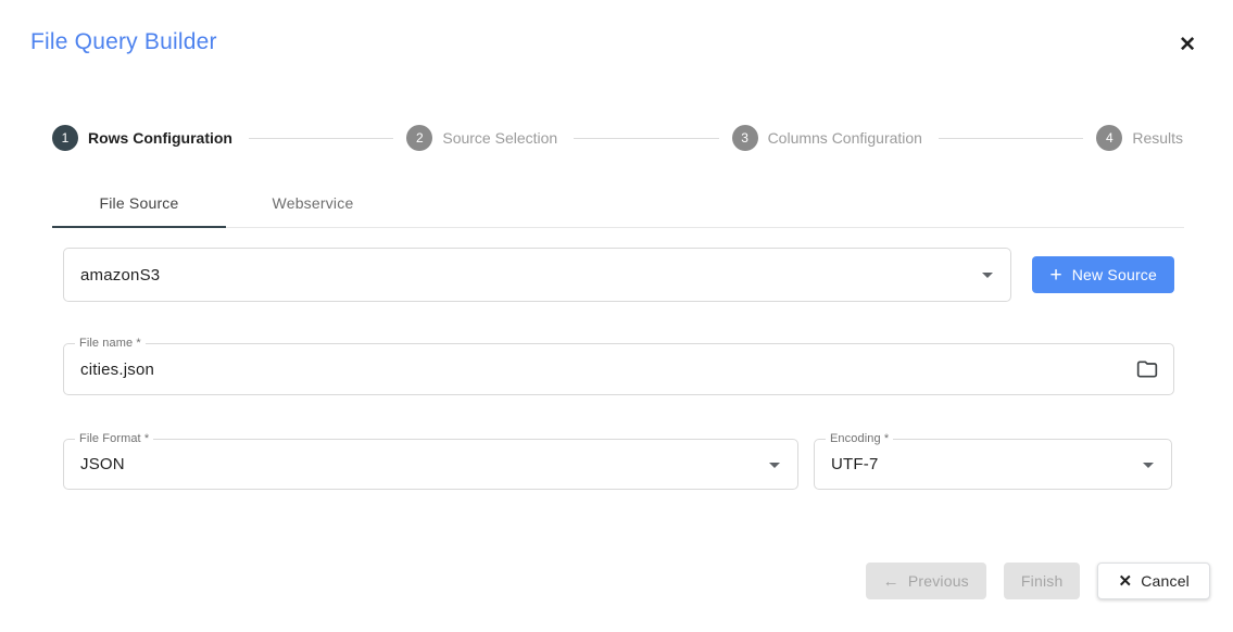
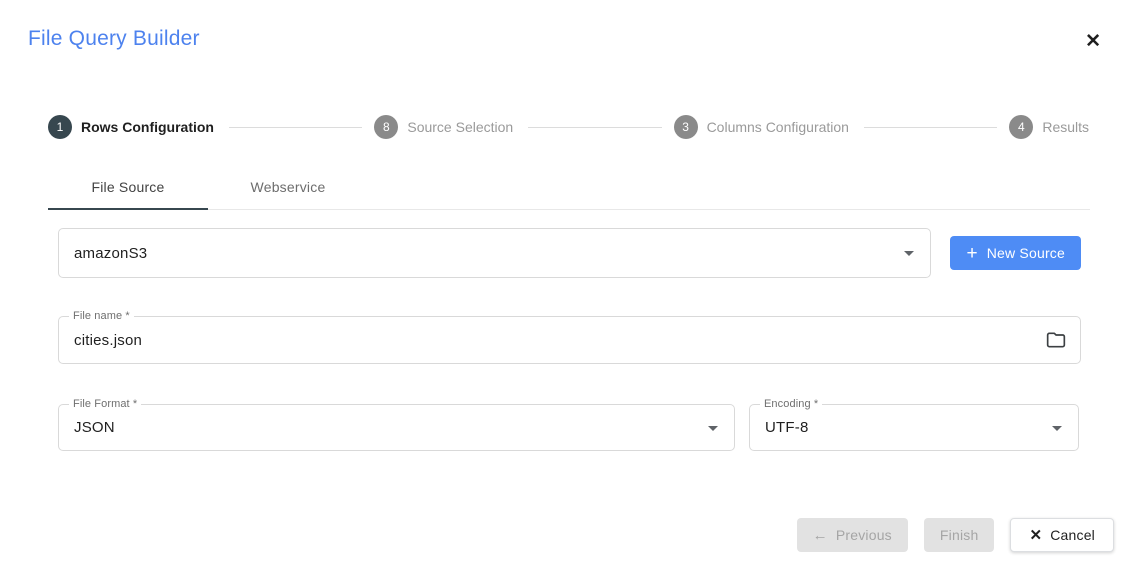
  File Query Builder
  ✕
  1
  Rows Configuration
- 2
+ 8
  Source Selection
  3
  Columns Configuration
  4
  Results
  File Source
  Webservice
  amazonS3
  +
  New Source
  File name *
  cities.json
  File Format *
  JSON
  Encoding *
- UTF-7
+ UTF-8
  ←
  Previous
  Finish
  ✕
  Cancel
